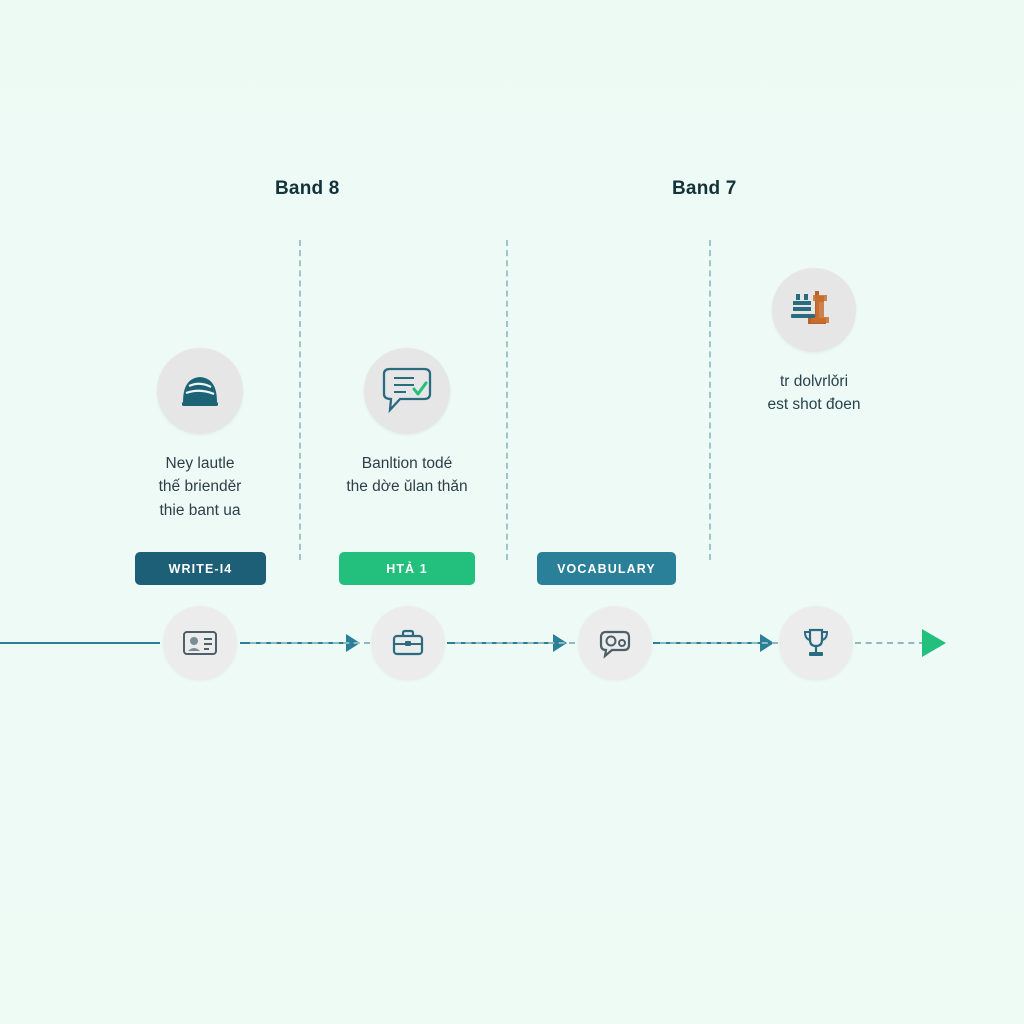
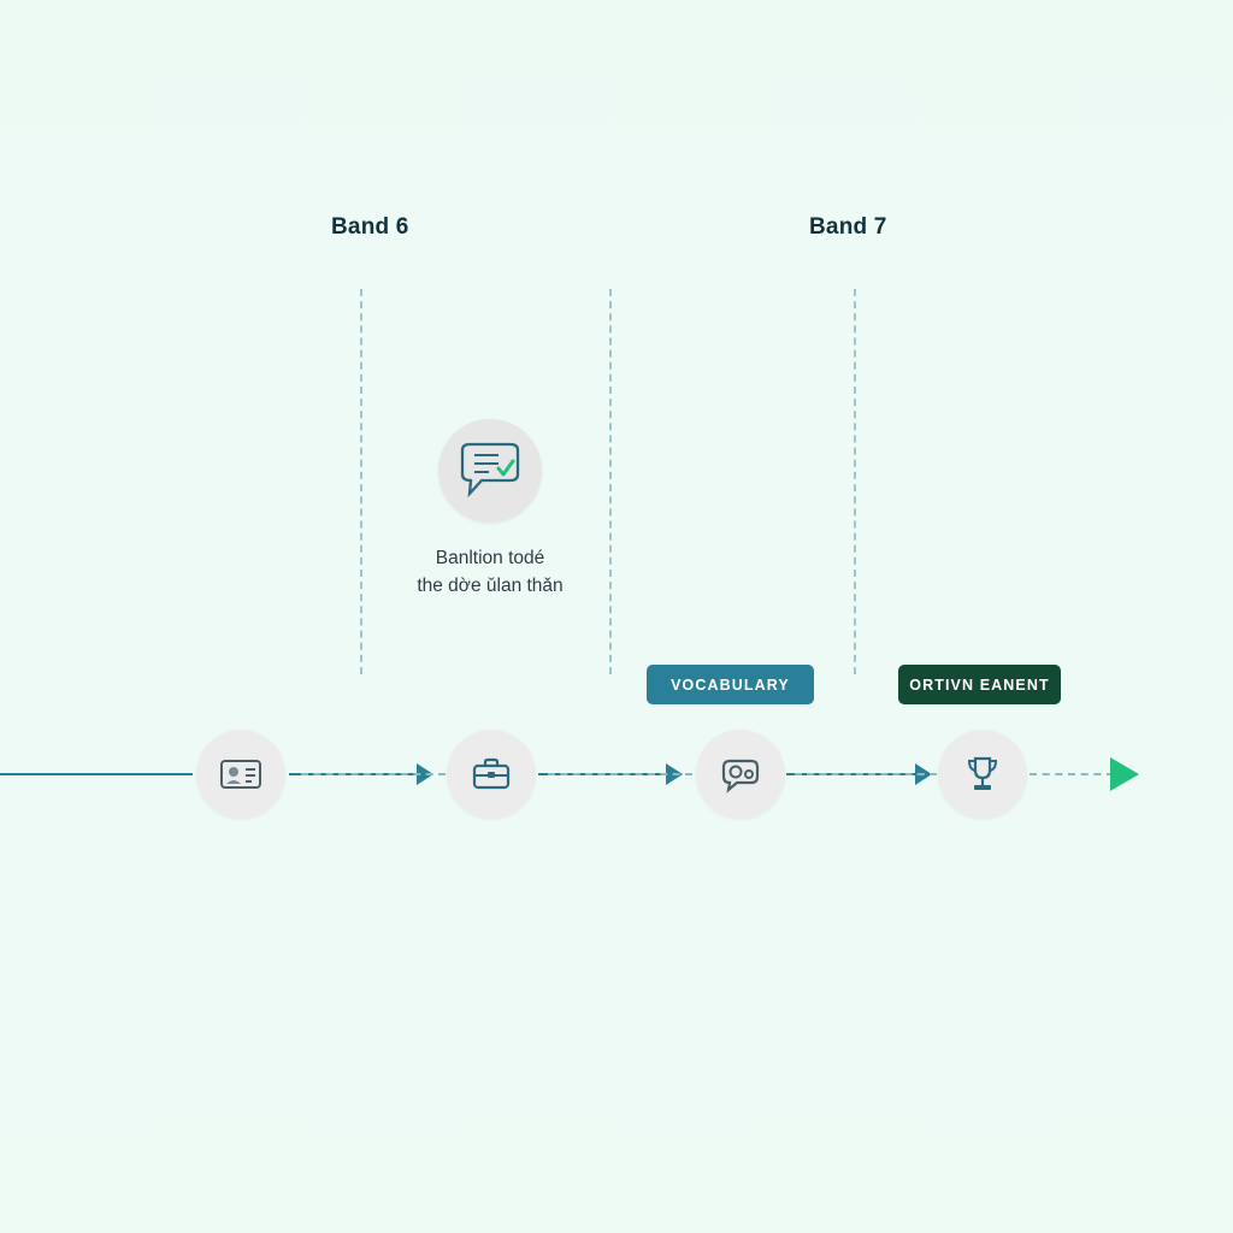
- Band 8
+ Band 6
  Band 7
- Ney lautle
- thế brienděr
- thie bant ua
  Banltion todé
  the dờe ǔlan thǎn
- tr dolvrlǒri
- est shot đoen
- WRITE-I4
- HTẢ 1
  VOCABULARY
+ ORTIVN EANENT
